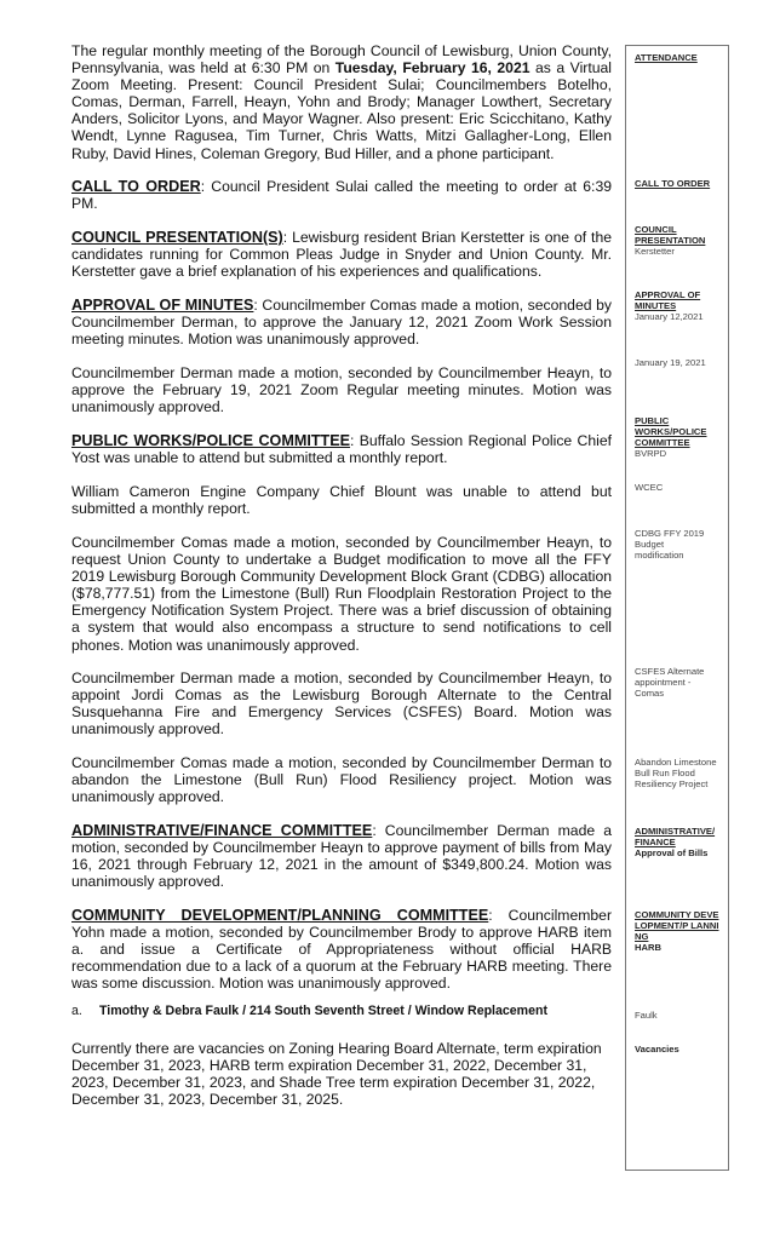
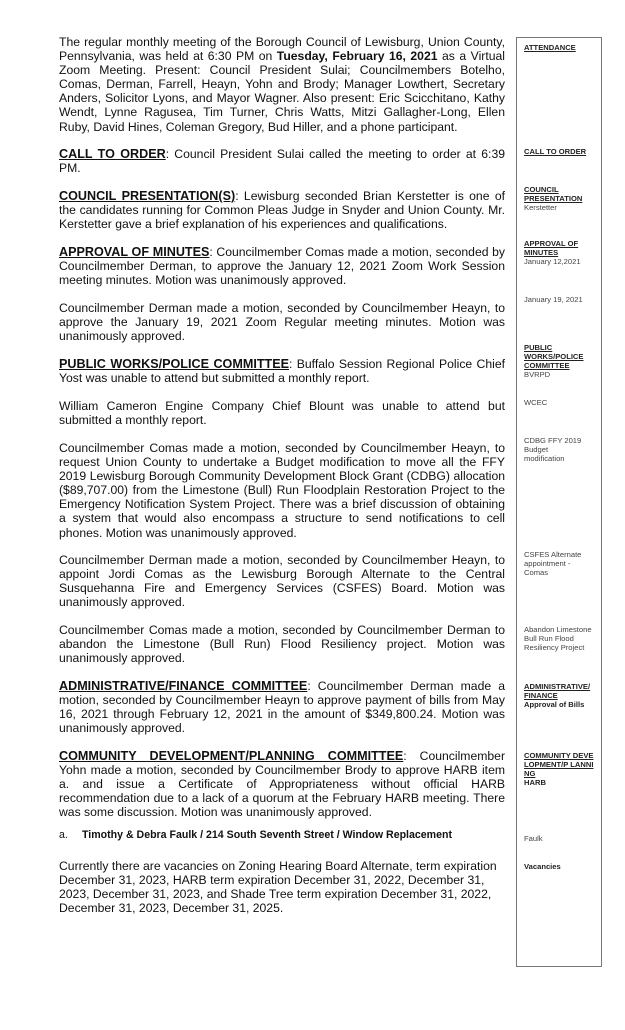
  The regular monthly meeting of the Borough Council of Lewisburg, Union County, Pennsylvania, was held at 6:30 PM on Tuesday, February 16, 2021 as a Virtual Zoom Meeting. Present: Council President Sulai; Councilmembers Botelho, Comas, Derman, Farrell, Heayn, Yohn and Brody; Manager Lowthert, Secretary Anders, Solicitor Lyons, and Mayor Wagner. Also present: Eric Scicchitano, Kathy Wendt, Lynne Ragusea, Tim Turner, Chris Watts, Mitzi Gallagher-Long, Ellen Ruby, David Hines, Coleman Gregory, Bud Hiller, and a phone participant.
  CALL TO ORDER: Council President Sulai called the meeting to order at 6:39 PM.
- COUNCIL PRESENTATION(S): Lewisburg resident Brian Kerstetter is one of the candidates running for Common Pleas Judge in Snyder and Union County. Mr. Kerstetter gave a brief explanation of his experiences and qualifications.
+ COUNCIL PRESENTATION(S): Lewisburg seconded Brian Kerstetter is one of the candidates running for Common Pleas Judge in Snyder and Union County. Mr. Kerstetter gave a brief explanation of his experiences and qualifications.
  APPROVAL OF MINUTES: Councilmember Comas made a motion, seconded by Councilmember Derman, to approve the January 12, 2021 Zoom Work Session meeting minutes. Motion was unanimously approved.
- Councilmember Derman made a motion, seconded by Councilmember Heayn, to approve the February 19, 2021 Zoom Regular meeting minutes. Motion was unanimously approved.
+ Councilmember Derman made a motion, seconded by Councilmember Heayn, to approve the January 19, 2021 Zoom Regular meeting minutes. Motion was unanimously approved.
  PUBLIC WORKS/POLICE COMMITTEE: Buffalo Session Regional Police Chief Yost was unable to attend but submitted a monthly report.
  William Cameron Engine Company Chief Blount was unable to attend but submitted a monthly report.
- Councilmember Comas made a motion, seconded by Councilmember Heayn, to request Union County to undertake a Budget modification to move all the FFY 2019 Lewisburg Borough Community Development Block Grant (CDBG) allocation ($78,777.51) from the Limestone (Bull) Run Floodplain Restoration Project to the Emergency Notification System Project. There was a brief discussion of obtaining a system that would also encompass a structure to send notifications to cell phones. Motion was unanimously approved.
+ Councilmember Comas made a motion, seconded by Councilmember Heayn, to request Union County to undertake a Budget modification to move all the FFY 2019 Lewisburg Borough Community Development Block Grant (CDBG) allocation ($89,707.00) from the Limestone (Bull) Run Floodplain Restoration Project to the Emergency Notification System Project. There was a brief discussion of obtaining a system that would also encompass a structure to send notifications to cell phones. Motion was unanimously approved.
  Councilmember Derman made a motion, seconded by Councilmember Heayn, to appoint Jordi Comas as the Lewisburg Borough Alternate to the Central Susquehanna Fire and Emergency Services (CSFES) Board. Motion was unanimously approved.
  Councilmember Comas made a motion, seconded by Councilmember Derman to abandon the Limestone (Bull Run) Flood Resiliency project. Motion was unanimously approved.
  ADMINISTRATIVE/FINANCE COMMITTEE: Councilmember Derman made a motion, seconded by Councilmember Heayn to approve payment of bills from May 16, 2021 through February 12, 2021 in the amount of $349,800.24. Motion was unanimously approved.
  COMMUNITY DEVELOPMENT/PLANNING COMMITTEE: Councilmember Yohn made a motion, seconded by Councilmember Brody to approve HARB item a. and issue a Certificate of Appropriateness without official HARB recommendation due to a lack of a quorum at the February HARB meeting. There was some discussion. Motion was unanimously approved.
  Currently there are vacancies on Zoning Hearing Board Alternate, term expiration December 31, 2023, HARB term expiration December 31, 2022, December 31, 2023, December 31, 2023, and Shade Tree term expiration December 31, 2022, December 31, 2023, December 31, 2025.
  a. Timothy & Debra Faulk / 214 South Seventh Street / Window Replacement
  ATTENDANCE
  CALL TO ORDER
  COUNCIL PRESENTATION
  Kerstetter
  APPROVAL OF MINUTES
  January 12,2021
  January 19, 2021
  PUBLIC WORKS/POLICE COMMITTEE
  BVRPD
  WCEC
  CDBG FFY 2019 Budget modification
  CSFES Alternate appointment - Comas
  Abandon Limestone Bull Run Flood Resiliency Project
  ADMINISTRATIVE/ FINANCE
  Approval of Bills
  COMMUNITY DEVELOPMENT/P LANNING
  HARB
  Faulk
  Vacancies
